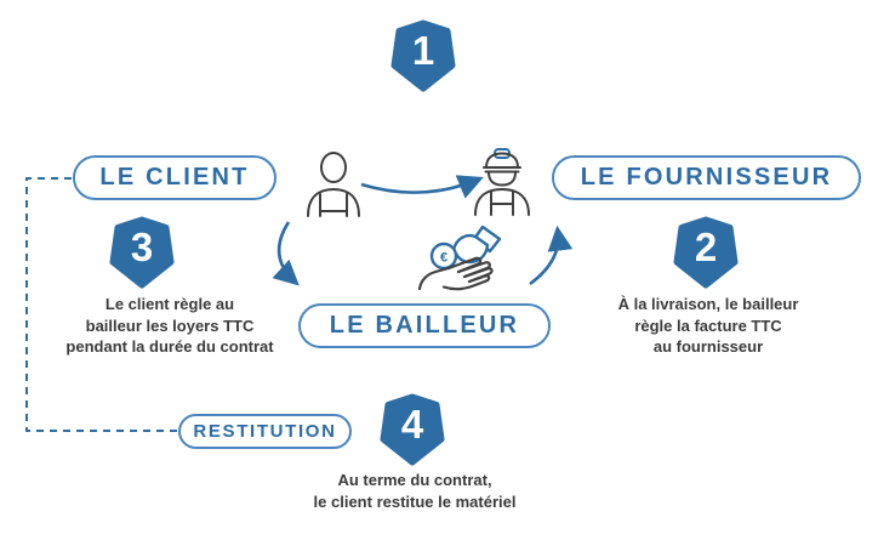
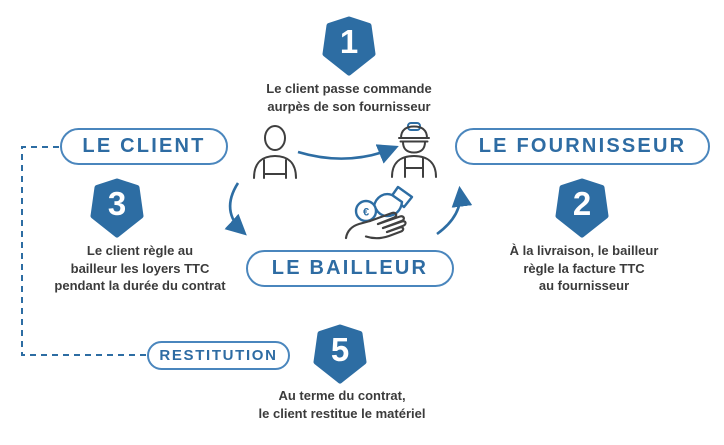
  LE CLIENT
  LE FOURNISSEUR
  LE BAILLEUR
  RESTITUTION
  1
+ Le client passe commande
+ aurpès de son fournisseur
  2
  À la livraison, le bailleur
  règle la facture TTC
  au fournisseur
  3
  Le client règle au
  bailleur les loyers TTC
  pendant la durée du contrat
- 4
+ 5
  Au terme du contrat,
  le client restitue le matériel
  €
